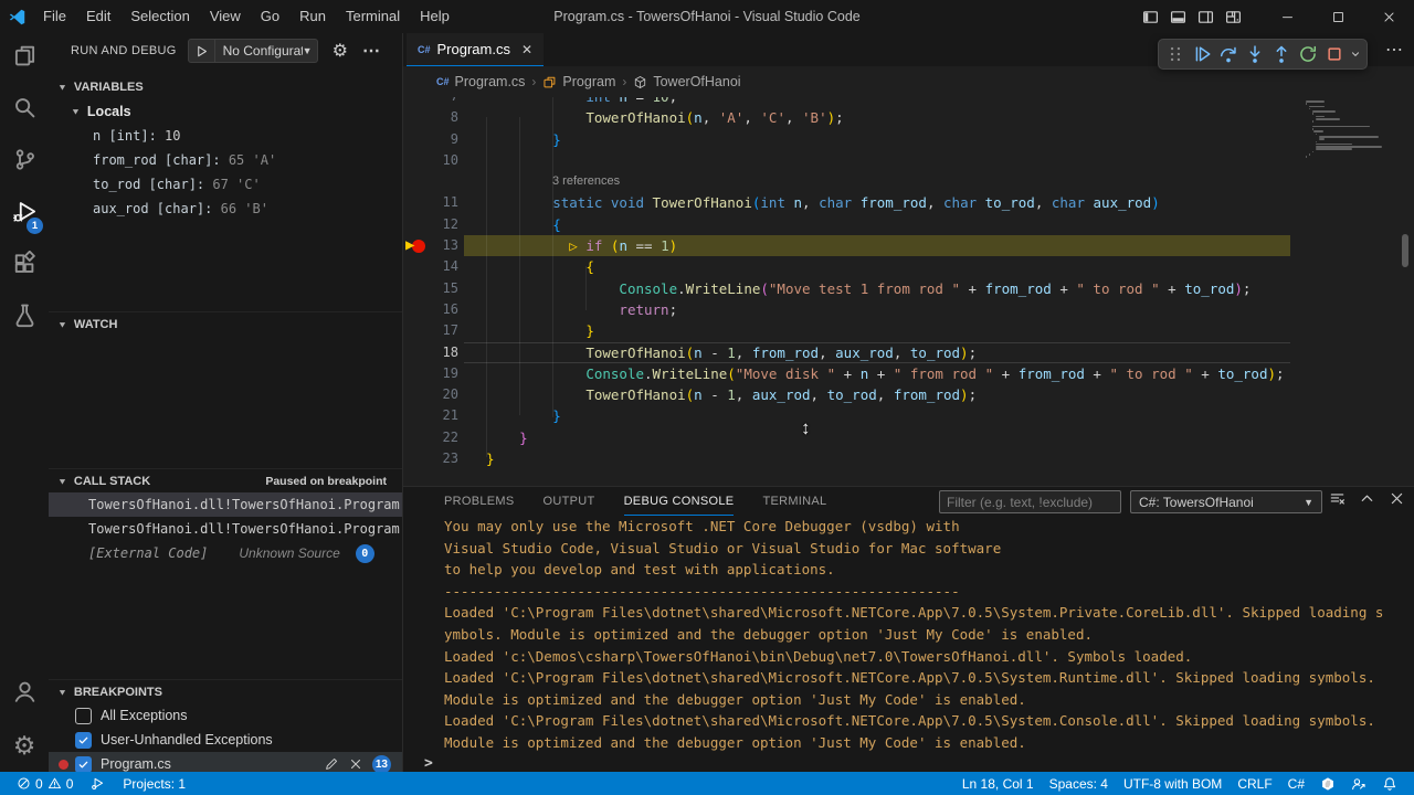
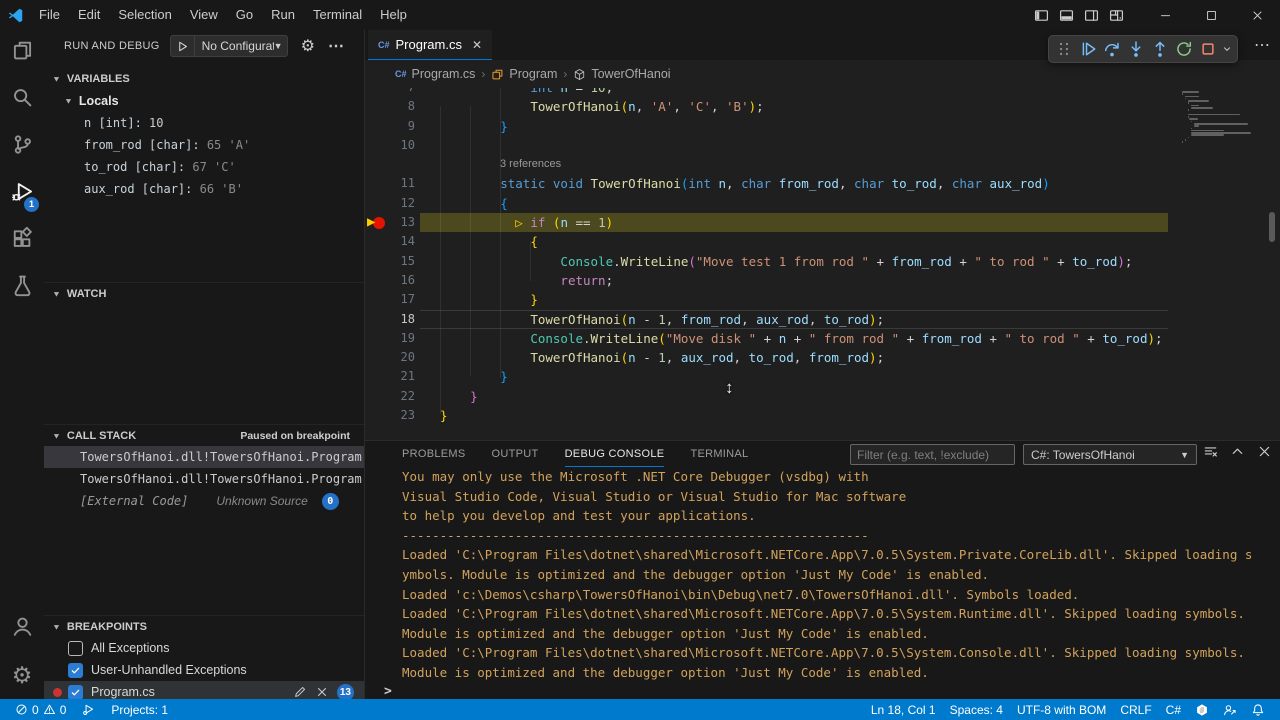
  File
  Edit
  Selection
  View
  Go
  Run
  Terminal
  Help
- Program.cs - TowersOfHanoi - Visual Studio Code
  1
  ⚙
  RUN AND DEBUG
  No Configura
  ▼
  ⚙
  ⋯
  ▼
  VARIABLES
  ▼
  Locals
  n [int]:
  10
  from_rod [char]:
  65 'A'
  to_rod [char]:
  67 'C'
  aux_rod [char]:
  66 'B'
  ▼
  WATCH
  ▼
  CALL STACK
  Paused on breakpoint
  TowersOfHanoi.dll!TowersOfHanoi.Program
  TowersOfHanoi.dll!TowersOfHanoi.Program
  [External Code]
  Unknown Source
  0
  ▼
  BREAKPOINTS
  All Exceptions
  User-Unhandled Exceptions
  Program.cs
  13
  C#
  Program.cs
  ✕
  ⋯
  C#
  Program.cs
  ›
  Program
  ›
  TowerOfHanoi
  int n = 10;
  8
  TowerOfHanoi(n, 'A', 'C', 'B');
  9
  }
  10
  3 references
  11
  static void TowerOfHanoi(int n, char from_rod, char to_rod, char aux_rod)
  12
  {
  ▶
  13
  ▷ if (n == 1)
  14
  {
  15
  Console.WriteLine("Move test 1 from rod " + from_rod + " to rod " + to_rod);
  16
  return;
  17
  }
  18
  TowerOfHanoi(n - 1, from_rod, aux_rod, to_rod);
  19
  Console.WriteLine("Move disk " + n + " from rod " + from_rod + " to rod " + to_rod);
  20
  TowerOfHanoi(n - 1, aux_rod, to_rod, from_rod);
  21
  }
  22
  }
  23
  }
  ↕
  PROBLEMS
  OUTPUT
  DEBUG CONSOLE
  TERMINAL
  Filter (e.g. text, !exclude)
  C#: TowersOfHanoi
  ▼
  You may only use the Microsoft .NET Core Debugger (vsdbg) with
  Visual Studio Code, Visual Studio or Visual Studio for Mac software
- to help you develop and test with applications.
+ to help you develop and test your applications.
  --------------------------------------------------------------
  Loaded 'C:\Program Files\dotnet\shared\Microsoft.NETCore.App\7.0.5\System.Private.CoreLib.dll'. Skipped loading s
  ymbols. Module is optimized and the debugger option 'Just My Code' is enabled.
  Loaded 'c:\Demos\csharp\TowersOfHanoi\bin\Debug\net7.0\TowersOfHanoi.dll'. Symbols loaded.
  Loaded 'C:\Program Files\dotnet\shared\Microsoft.NETCore.App\7.0.5\System.Runtime.dll'. Skipped loading symbols.
  Module is optimized and the debugger option 'Just My Code' is enabled.
  Loaded 'C:\Program Files\dotnet\shared\Microsoft.NETCore.App\7.0.5\System.Console.dll'. Skipped loading symbols.
  Module is optimized and the debugger option 'Just My Code' is enabled.
  >
  0
  0
  Projects: 1
  Ln 18, Col 1
  Spaces: 4
  UTF-8 with BOM
  CRLF
  C#
